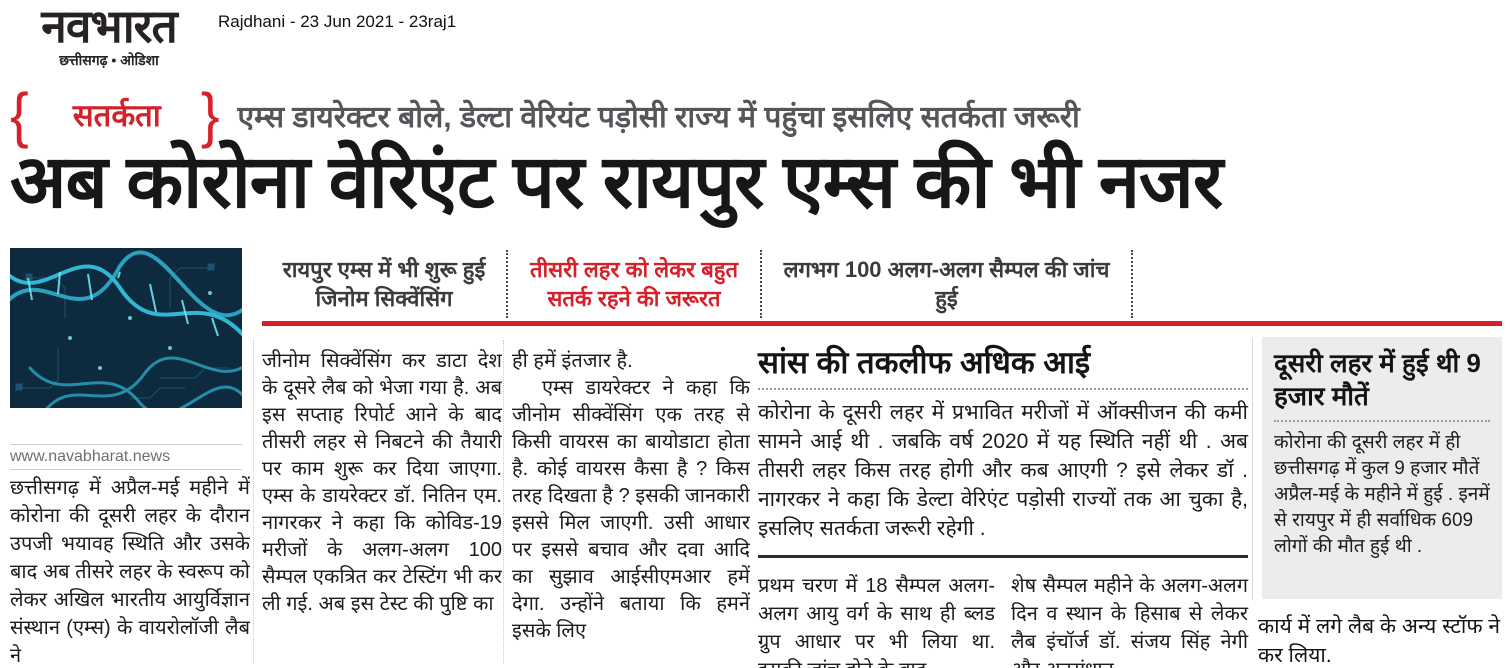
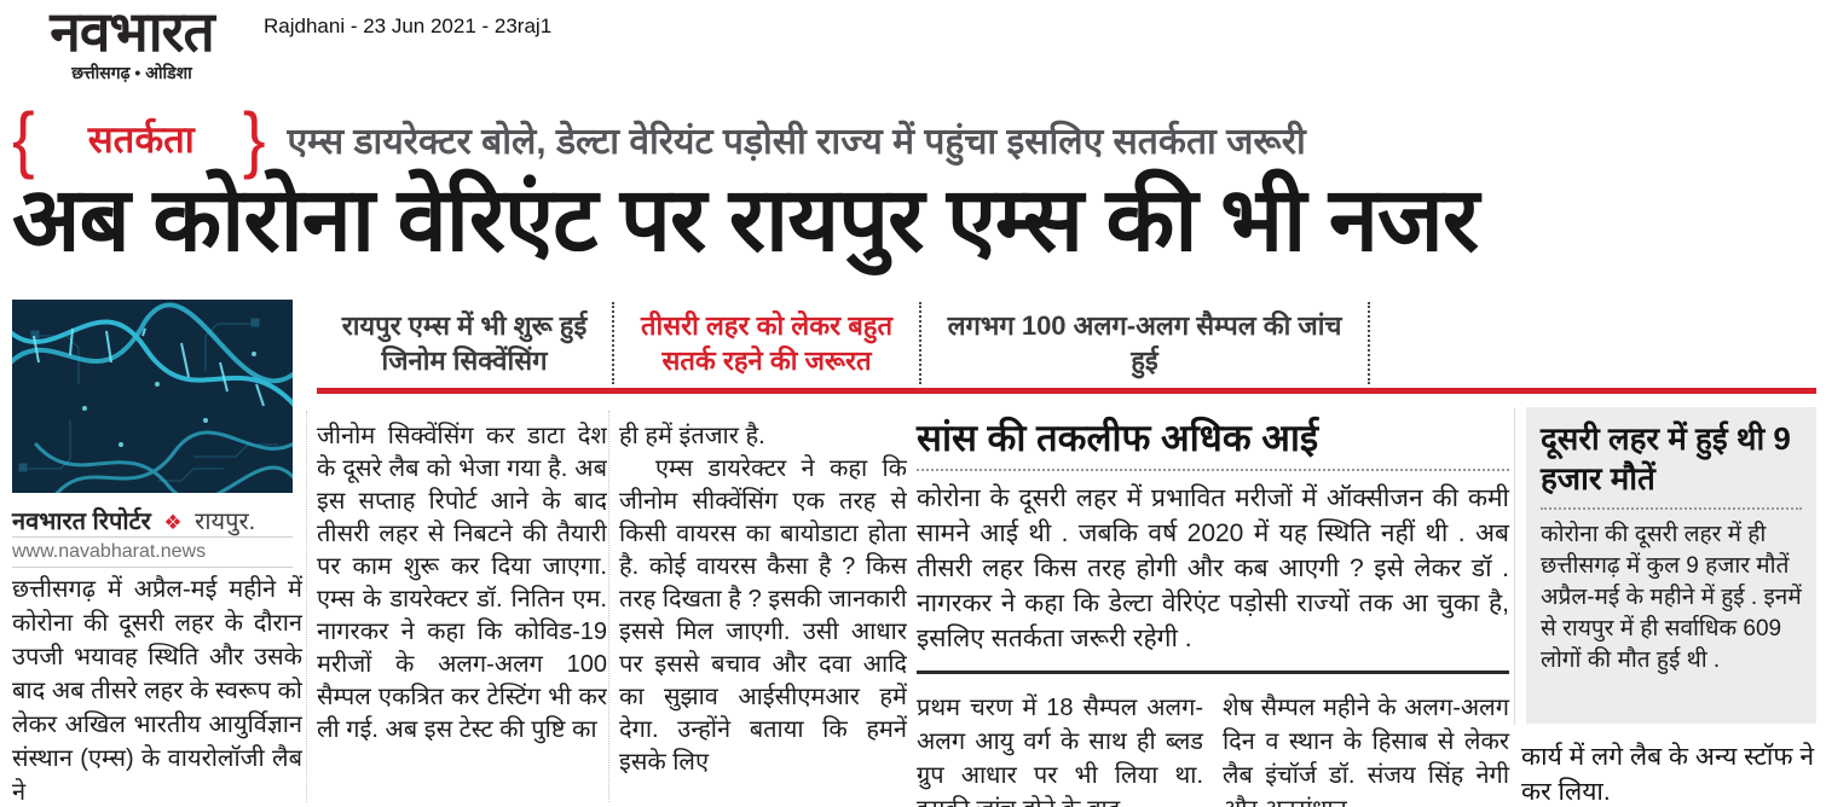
  नवभारत
  छत्तीसगढ़ • ओडिशा
  Rajdhani - 23 Jun 2021 - 23raj1
  {
  सतर्कता
  }
  एम्स डायरेक्टर बोले, डेल्टा वेरियंट पड़ोसी राज्य में पहुंचा इसलिए सतर्कता जरूरी
  अब कोरोना वेरिएंट पर रायपुर एम्स की भी नजर
  रायपुर एम्स में भी शुरू हुई जिनोम सिक्वेंसिंग
  तीसरी लहर को लेकर बहुत सतर्क रहने की जरूरत
  लगभग 100 अलग-अलग सैम्पल की जांच हुई
+ नवभारत रिपोर्टर ❖ रायपुर.
  www.navabharat.news
  छत्तीसगढ़ में अप्रैल-मई महीने में कोरोना की दूसरी लहर के दौरान उपजी भयावह स्थिति और उसके बाद अब तीसरे लहर के स्वरूप को लेकर अखिल भारतीय आयुर्विज्ञान संस्थान (एम्स) के वायरोलॉजी लैब ने
  जीनोम सिक्वेंसिंग कर डाटा देश के दूसरे लैब को भेजा गया है. अब इस सप्ताह रिपोर्ट आने के बाद तीसरी लहर से निबटने की तैयारी पर काम शुरू कर दिया जाएगा. एम्स के डायरेक्टर डॉ. नितिन एम. नागरकर ने कहा कि कोविड-19 मरीजों के अलग-अलग 100 सैम्पल एकत्रित कर टेस्टिंग भी कर ली गई. अब इस टेस्ट की पुष्टि का
  ही हमें इंतजार है.
  एम्स डायरेक्टर ने कहा कि जीनोम सीक्वेंसिंग एक तरह से किसी वायरस का बायोडाटा होता है. कोई वायरस कैसा है ? किस तरह दिखता है ? इसकी जानकारी इससे मिल जाएगी. उसी आधार पर इससे बचाव और दवा आदि का सुझाव आईसीएमआर हमें देगा. उन्होंने बताया कि हमनें इसके लिए
  सांस की तकलीफ अधिक आई
  कोरोना के दूसरी लहर में प्रभावित मरीजों में ऑक्सीजन की कमी सामने आई थी . जबकि वर्ष 2020 में यह स्थिति नहीं थी . अब तीसरी लहर किस तरह होगी और कब आएगी ? इसे लेकर डॉ . नागरकर ने कहा कि डेल्टा वेरिएंट पड़ोसी राज्यों तक आ चुका है, इसलिए सतर्कता जरूरी रहेगी .
  प्रथम चरण में 18 सैम्पल अलग-अलग आयु वर्ग के साथ ही ब्लड ग्रुप आधार पर भी लिया था.
  शेष सैम्पल महीने के अलग-अलग दिन व स्थान के हिसाब से लेकर लैब इंचॉर्ज डॉ. संजय सिंह नेगी
  दूसरी लहर में हुई थी 9 हजार मौतें
  कोरोना की दूसरी लहर में ही छत्तीसगढ़ में कुल 9 हजार मौतें अप्रैल-मई के महीने में हुई . इनमें से रायपुर में ही सर्वाधिक 609 लोगों की मौत हुई थी .
  कार्य में लगे लैब के अन्य स्टॉफ ने कर लिया.
